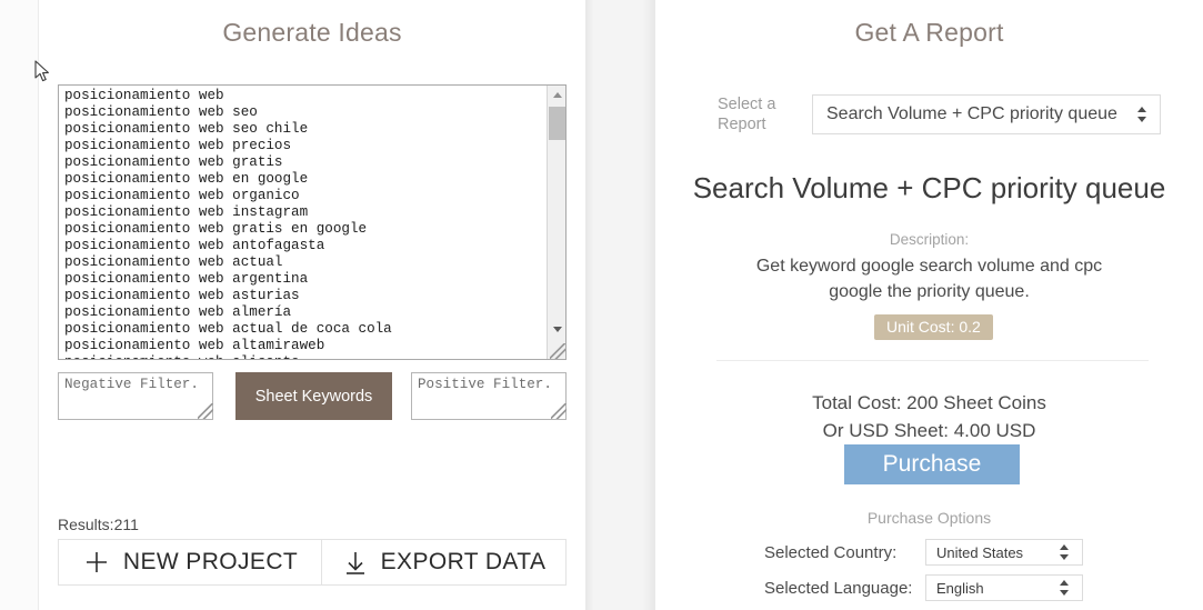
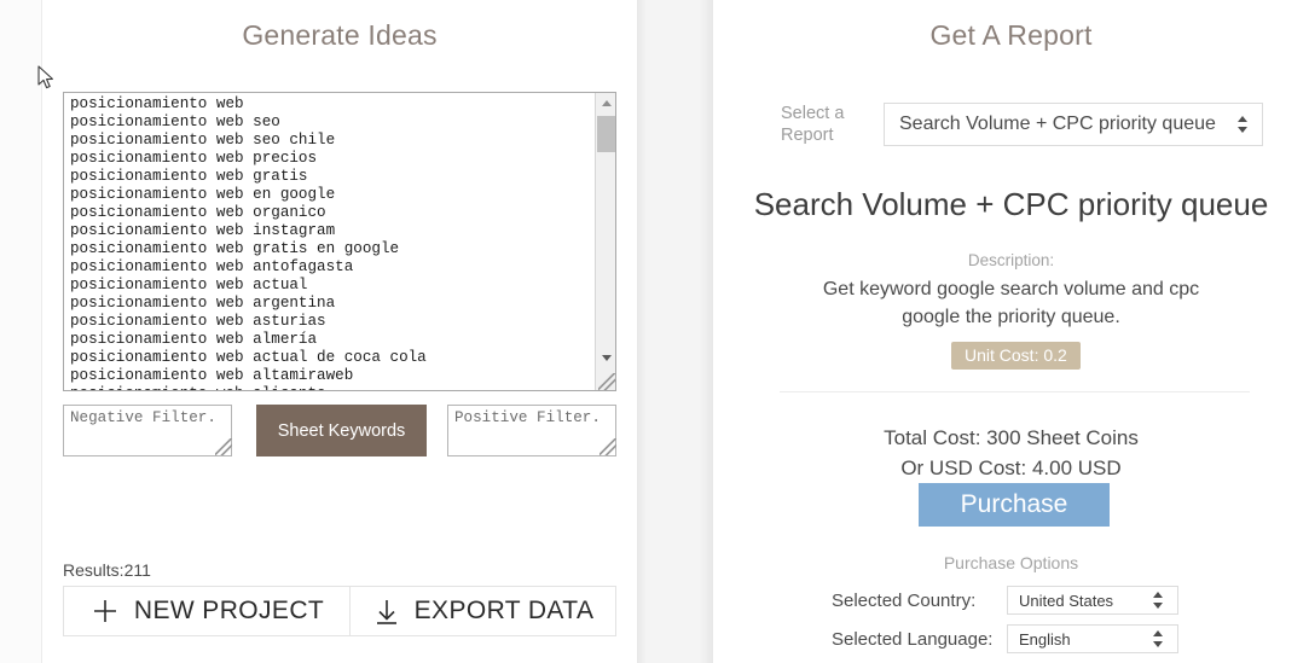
  Generate Ideas
  posicionamiento web
  posicionamiento web seo
  posicionamiento web seo chile
  posicionamiento web precios
  posicionamiento web gratis
  posicionamiento web en google
  posicionamiento web organico
  posicionamiento web instagram
  posicionamiento web gratis en google
  posicionamiento web antofagasta
  posicionamiento web actual
  posicionamiento web argentina
  posicionamiento web asturias
  posicionamiento web almería
  posicionamiento web actual de coca cola
  posicionamiento web altamiraweb
  Negative Filter.
  Sheet Keywords
  Positive Filter.
  Results:211
  NEW PROJECT
  EXPORT DATA
  Get A Report
  Select a Report
  Search Volume + CPC priority queue
  Search Volume + CPC priority queue
  Description:
  Get keyword google search volume and cpc google the priority queue.
  Unit Cost: 0.2
- Total Cost: 200 Sheet Coins
+ Total Cost: 300 Sheet Coins
- Or USD Sheet: 4.00 USD
+ Or USD Cost: 4.00 USD
  Purchase
  Purchase Options
  Selected Country:
  United States
  Selected Language:
  English
